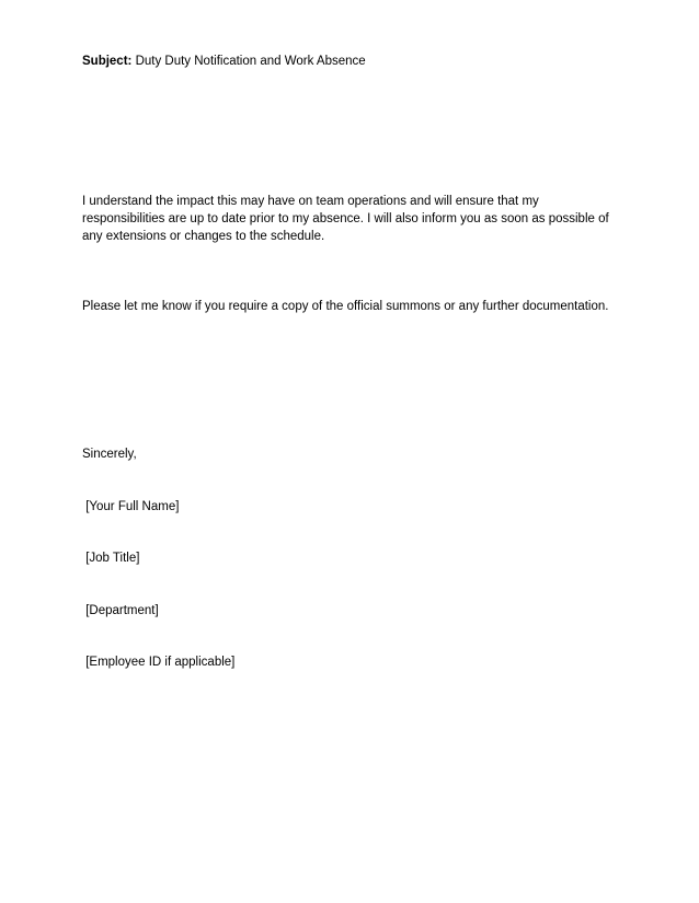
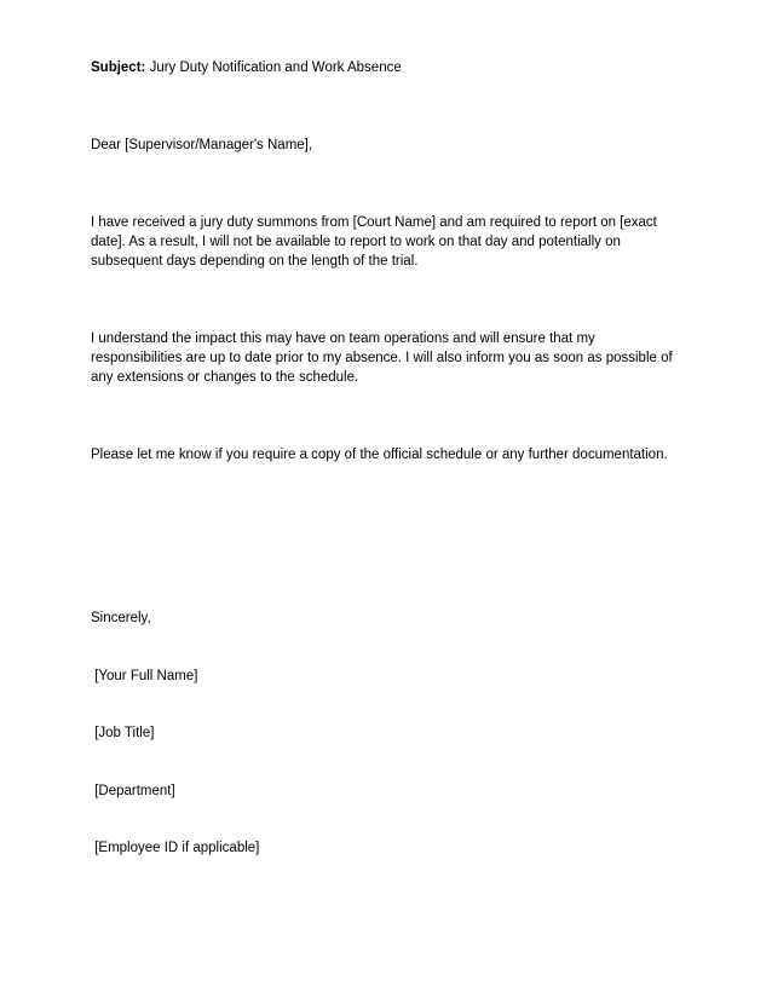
- Subject: Duty Duty Notification and Work Absence
+ Subject: Jury Duty Notification and Work Absence
+ Dear [Supervisor/Manager's Name],
+ I have received a jury duty summons from [Court Name] and am required to report on [exact date]. As a result, I will not be available to report to work on that day and potentially on subsequent days depending on the length of the trial.
  I understand the impact this may have on team operations and will ensure that my responsibilities are up to date prior to my absence. I will also inform you as soon as possible of any extensions or changes to the schedule.
- Please let me know if you require a copy of the official summons or any further documentation.
+ Please let me know if you require a copy of the official schedule or any further documentation.
  Sincerely,
  [Your Full Name]
  [Job Title]
  [Department]
  [Employee ID if applicable]
